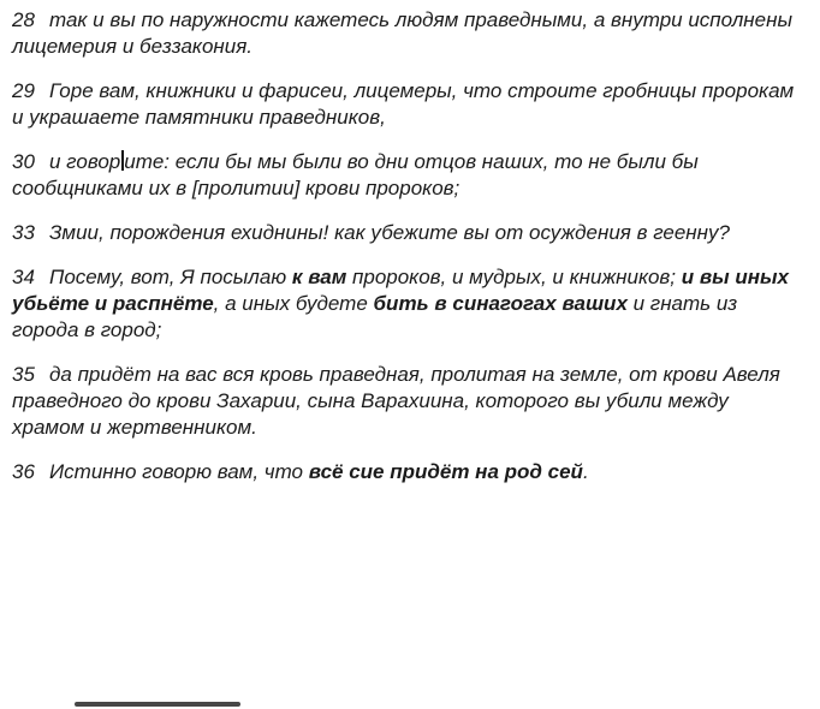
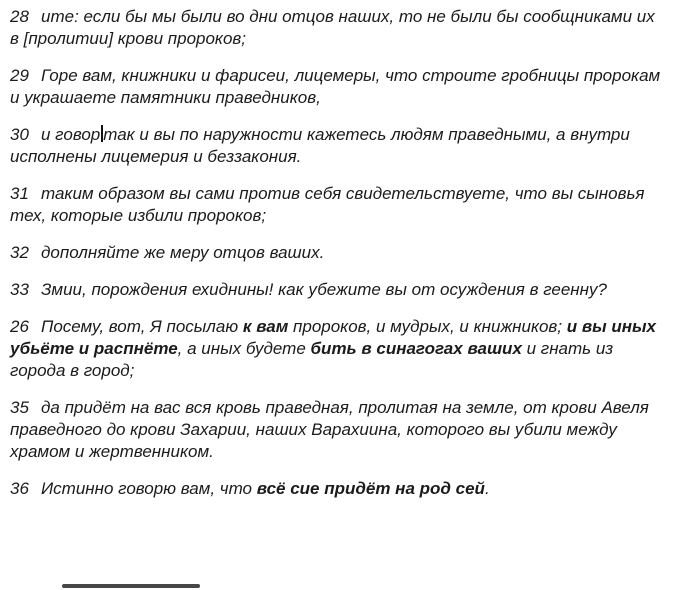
- 28 так и вы по наружности кажетесь людям праведными, а внутри исполнены лицемерия и беззакония.
+ 28 ите: если бы мы были во дни отцов наших, то не были бы сообщниками их в [пролитии] крови пророков;
  29 Горе вам, книжники и фарисеи, лицемеры, что строите гробницы пророкам и украшаете памятники праведников,
- 30 и говор ите: если бы мы были во дни отцов наших, то не были бы сообщниками их в [пролитии] крови пророков;
+ 30 и говор так и вы по наружности кажетесь людям праведными, а внутри исполнены лицемерия и беззакония.
+ 31 таким образом вы сами против себя свидетельствуете, что вы сыновья тех, которые избили пророков;
+ 32 дополняйте же меру отцов ваших.
  33 Змии, порождения ехиднины! как убежите вы от осуждения в геенну?
- 34 Посему, вот, Я посылаю к вам пророков, и мудрых, и книжников; и вы иных убьёте и распнёте, а иных будете бить в синагогах ваших и гнать из города в город;
+ 26 Посему, вот, Я посылаю к вам пророков, и мудрых, и книжников; и вы иных убьёте и распнёте, а иных будете бить в синагогах ваших и гнать из города в город;
- 35 да придёт на вас вся кровь праведная, пролитая на земле, от крови Авеля праведного до крови Захарии, сына Варахиина, которого вы убили между храмом и жертвенником.
+ 35 да придёт на вас вся кровь праведная, пролитая на земле, от крови Авеля праведного до крови Захарии, наших Варахиина, которого вы убили между храмом и жертвенником.
  36 Истинно говорю вам, что всё сие придёт на род сей.
